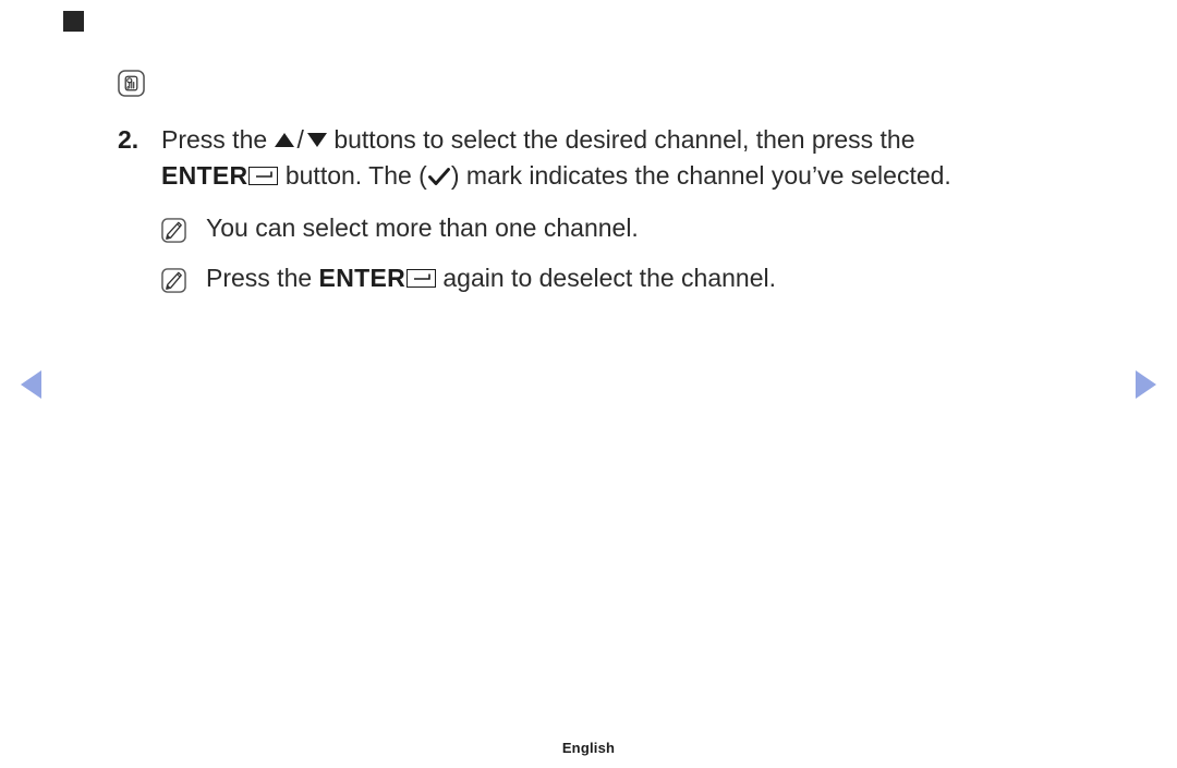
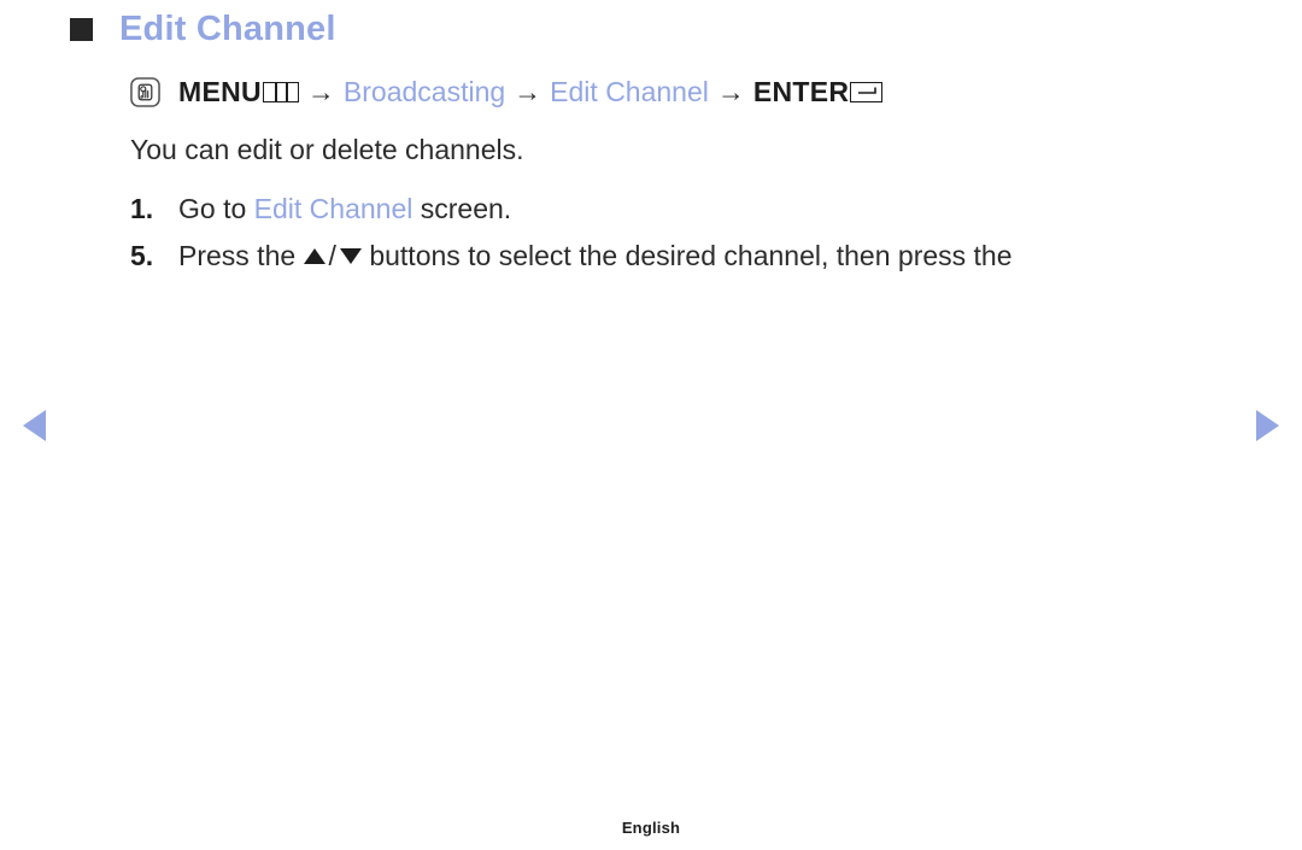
+ Edit Channel
+ MENU → Broadcasting → Edit Channel → ENTER
+ You can edit or delete channels.
+ 1.
+ Go to Edit Channel screen.
- 2.
+ 5.
  Press the / buttons to select the desired channel, then press the
- ENTER button. The ( ) mark indicates the channel you’ve selected.
- You can select more than one channel.
- Press the ENTER again to deselect the channel.
  English
